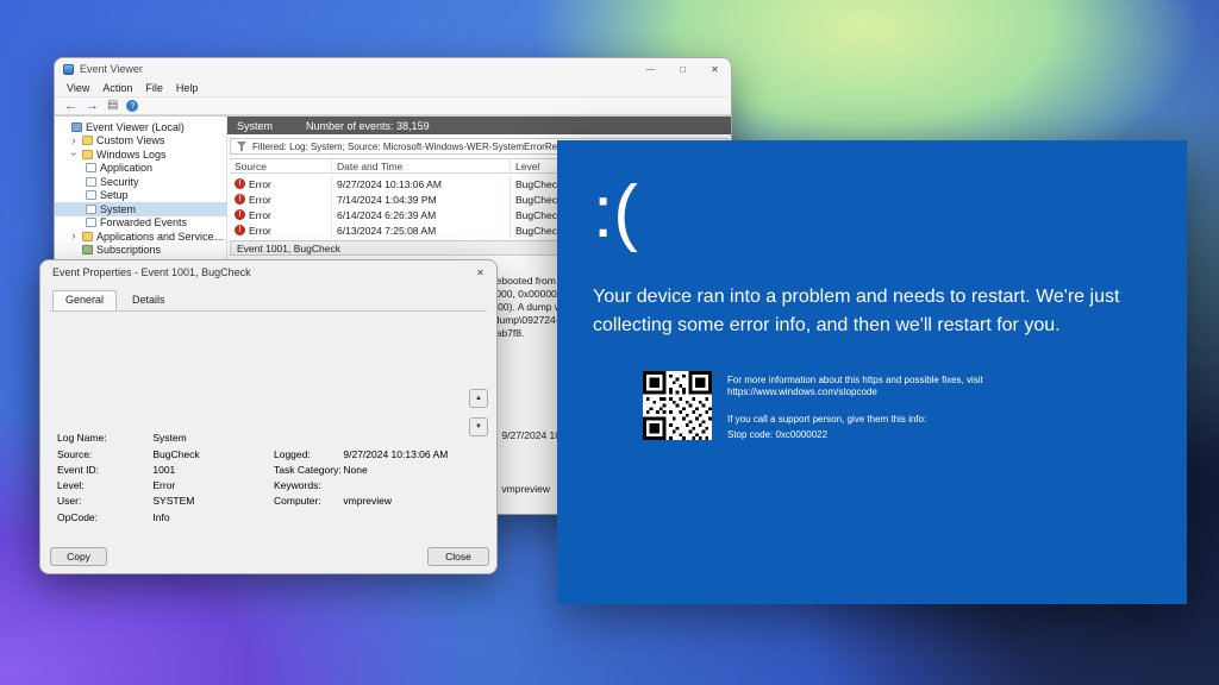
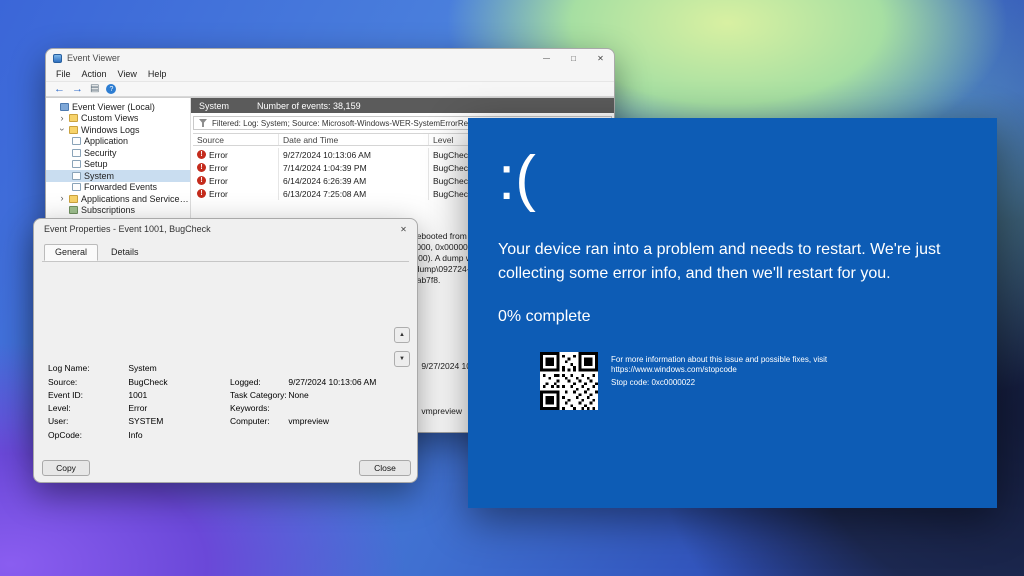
  Event Viewer
- View
+ File
  Action
- File
+ View
  Help
  Event Viewer (Local)
  Custom Views
  Windows Logs
  Application
  Security
  Setup
  System
  Forwarded Events
  Applications and Services L
  Subscriptions
  System
  Number of events: 38,159
  Filtered: Log: System; Source: Microsoft-Windows-WER-SystemErrorRe
  Source
  Date and Time
  Level
  Error
  9/27/2024 10:13:06 AM
  BugChec
  Error
  7/14/2024 1:04:39 PM
  BugChec
  Error
  6/14/2024 6:26:39 AM
  BugChec
  Error
  6/13/2024 7:25:08 AM
  BugChec
- Event 1001, BugCheck
  :(
  Your device ran into a problem and needs to restart. We're just collecting some error info, and then we'll restart for you.
+ 0% complete
- For more information about this https and possible fixes, visit https://www.windows.com/stopcode
+ For more information about this issue and possible fixes, visit https://www.windows.com/stopcode
- If you call a support person, give them this info:
  Stop code: 0xc0000022
  Event Properties - Event 1001, BugCheck
  General
  Details
  Log Name: System
  Source: BugCheck
  Event ID: 1001
  Level: Error
  User: SYSTEM
  OpCode: Info
  Logged: 9/27/2024 10:13:06 AM
  Task Category: None
  Keywords:
  Computer: vmpreview
  Copy
  Close
